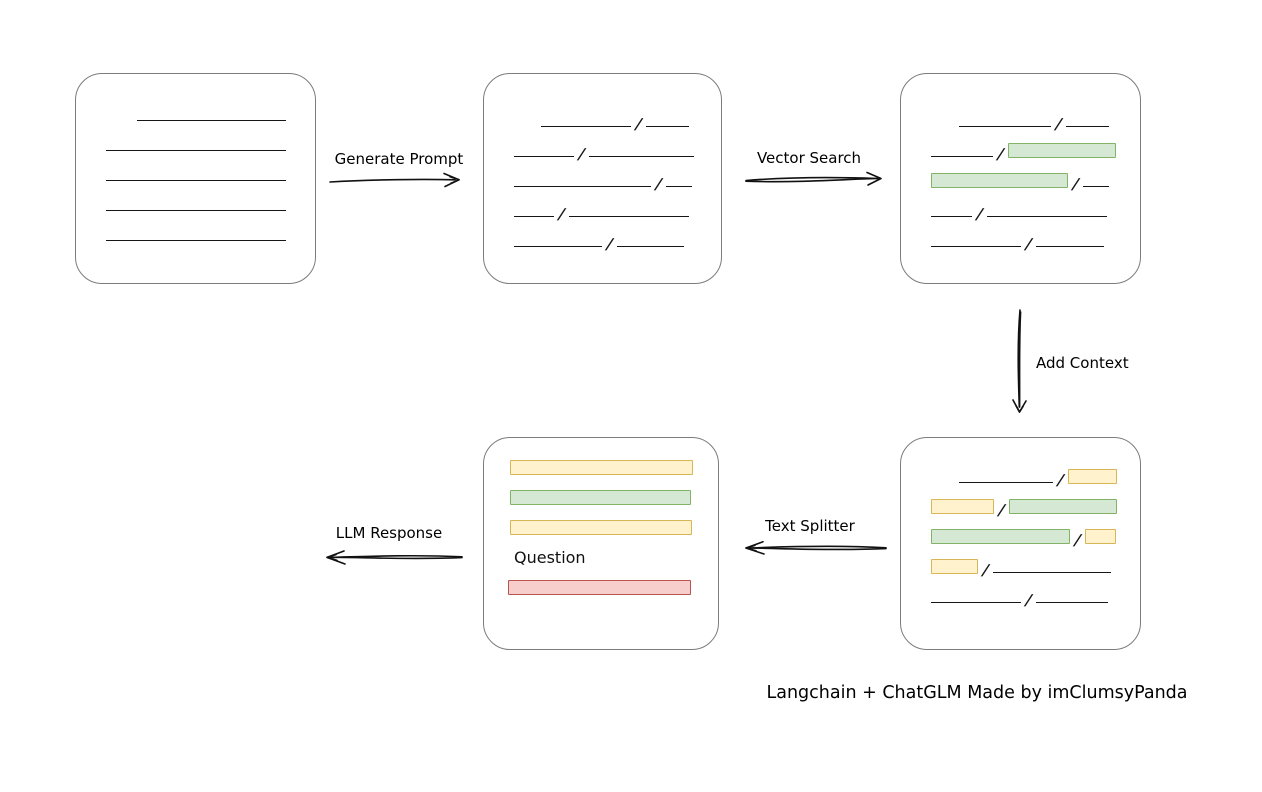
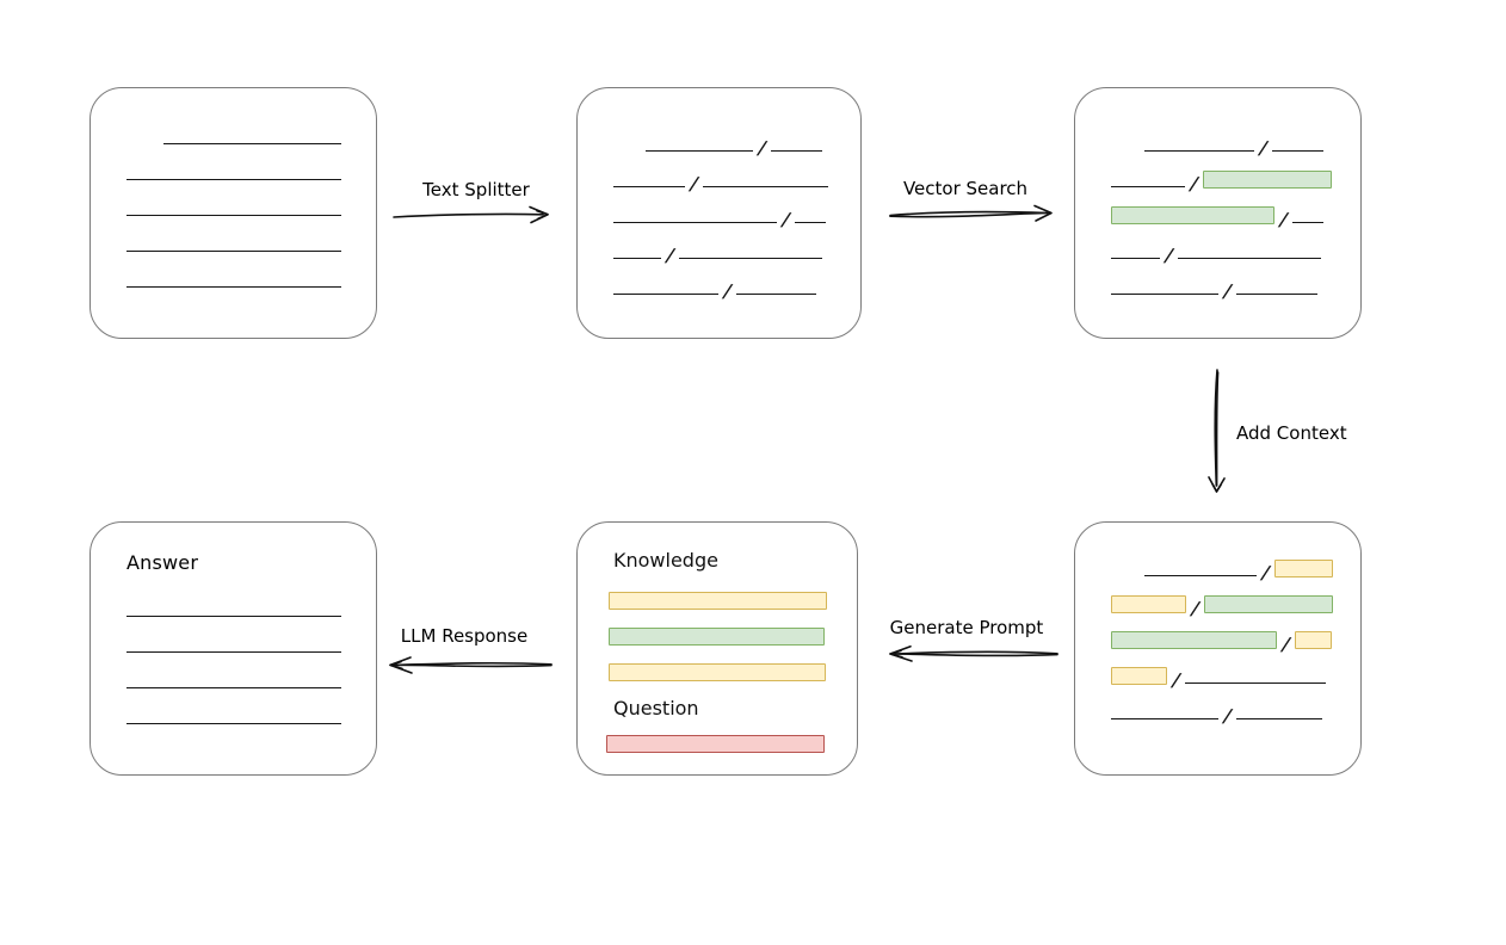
+ Answer
+ Knowledge
  Question
- Generate Prompt
+ Text Splitter
  Vector Search
  Add Context
- Text Splitter
+ Generate Prompt
  LLM Response
- Langchain + ChatGLM Made by imClumsyPanda
